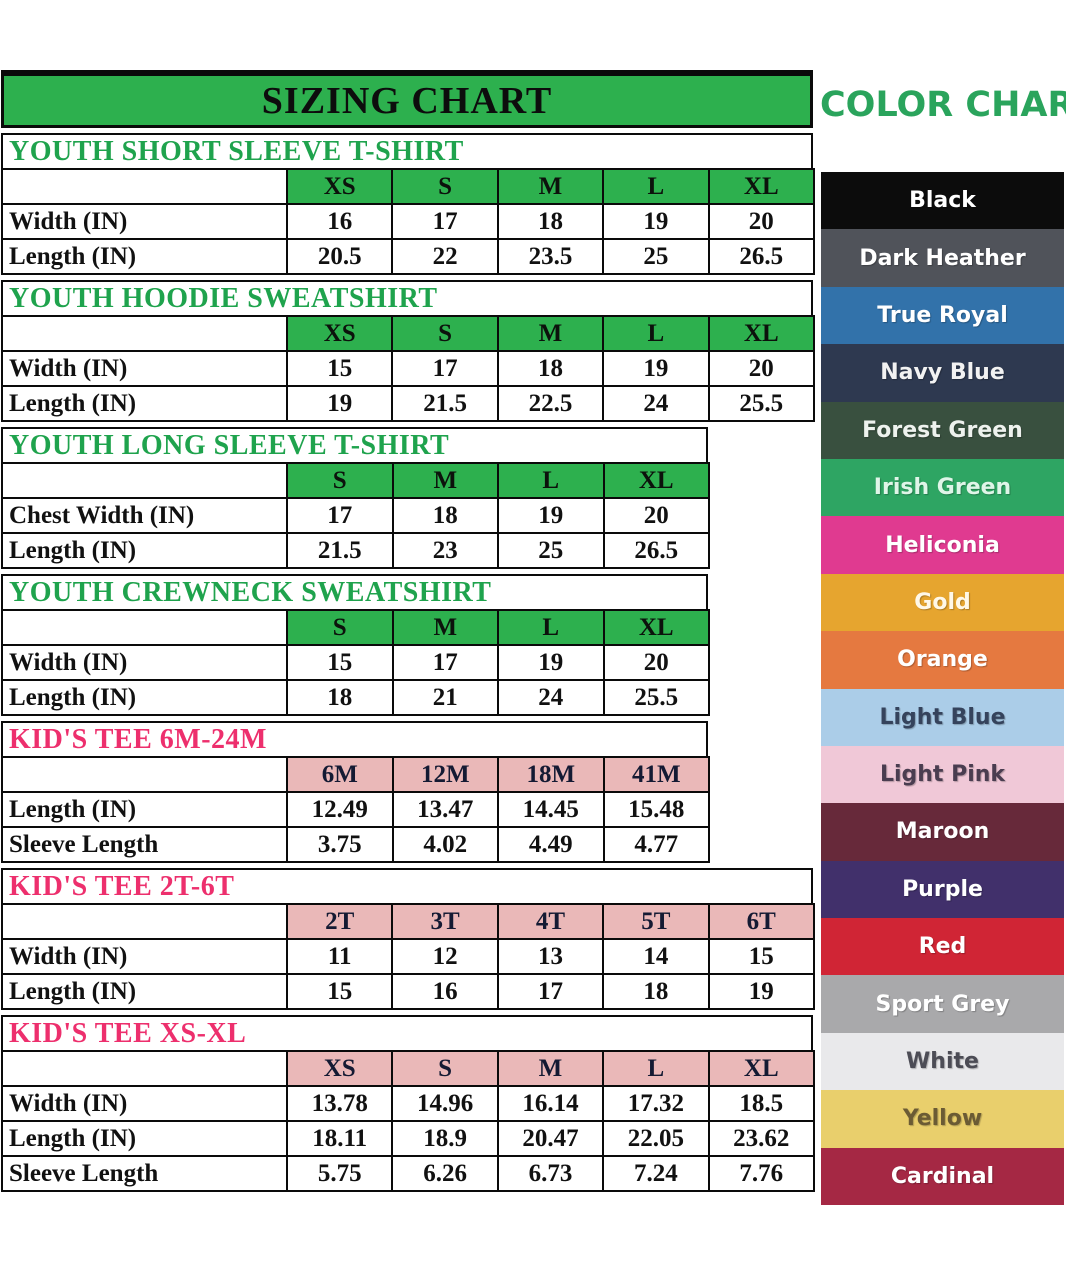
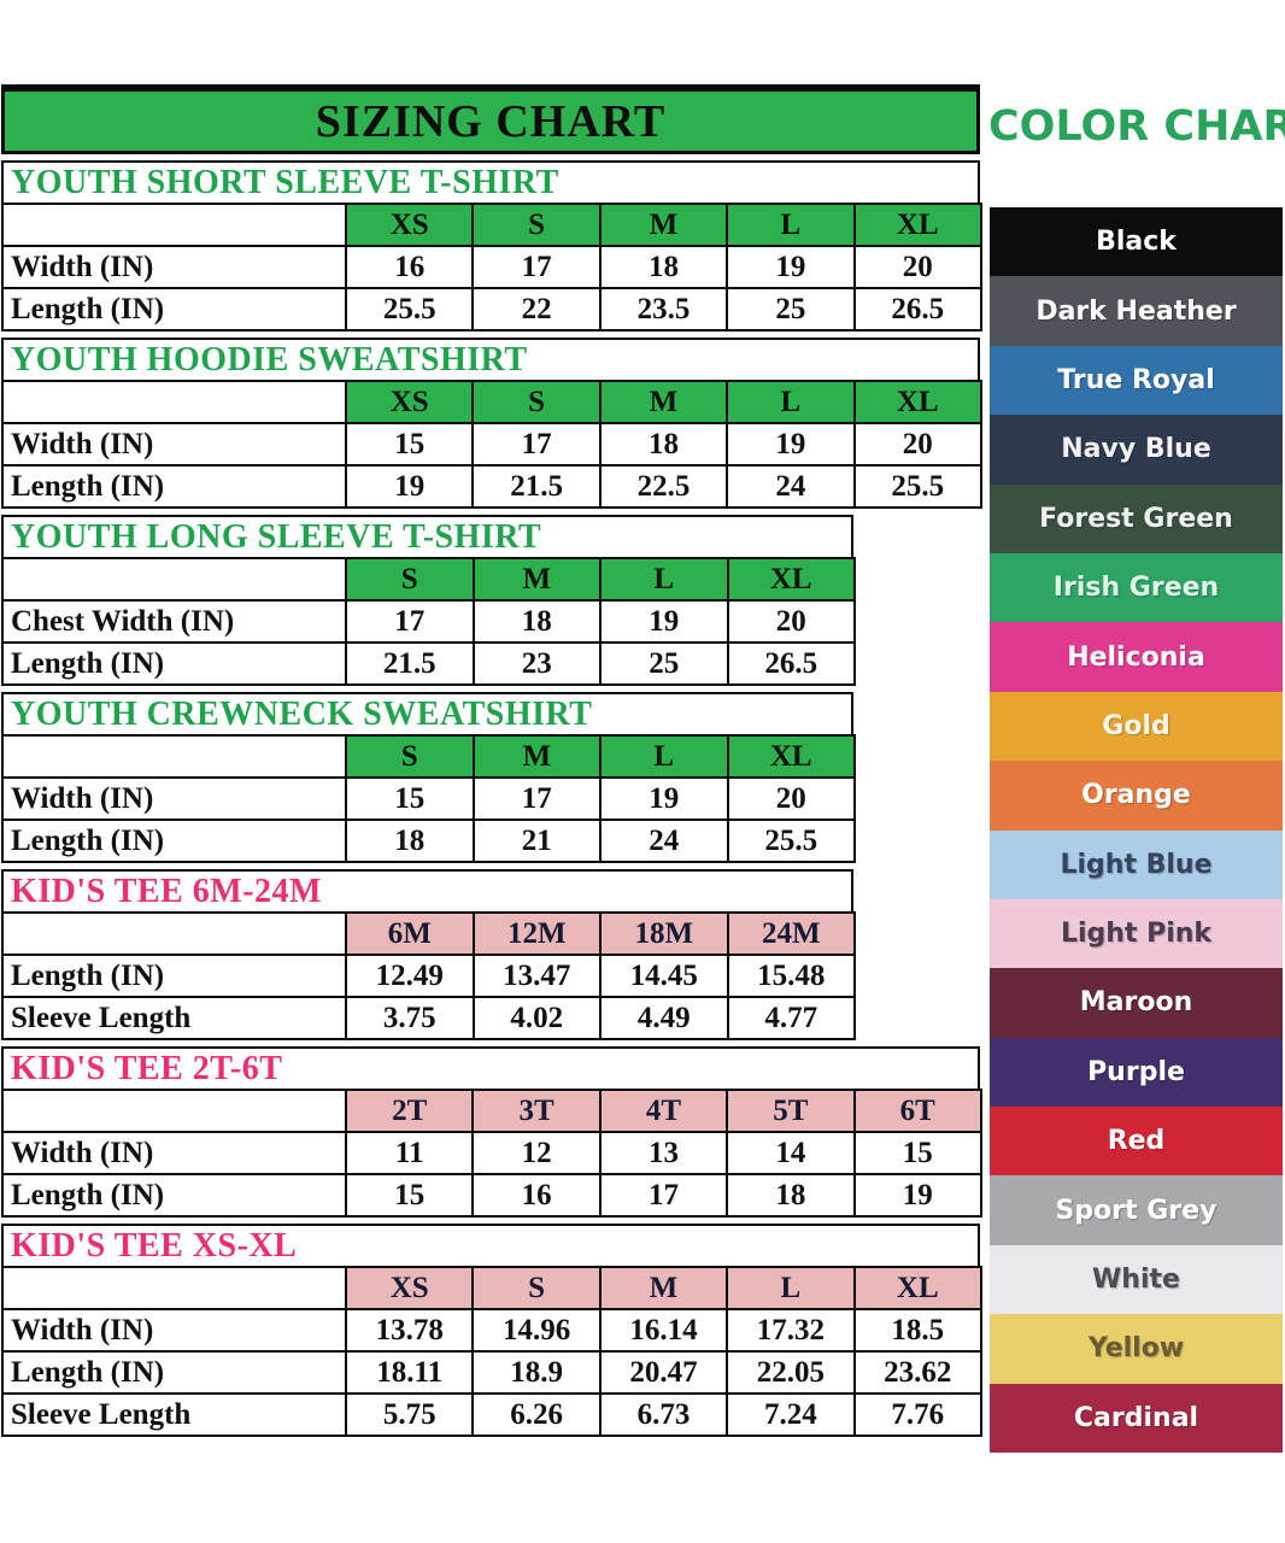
  SIZING CHART
  YOUTH SHORT SLEEVE T-SHIRT
  	XS	S	M	L	XL
  Width (IN)	16	17	18	19	20
- Length (IN)	20.5	22	23.5	25	26.5
+ Length (IN)	25.5	22	23.5	25	26.5
  YOUTH HOODIE SWEATSHIRT
  	XS	S	M	L	XL
  Width (IN)	15	17	18	19	20
  Length (IN)	19	21.5	22.5	24	25.5
  YOUTH LONG SLEEVE T-SHIRT
  	S	M	L	XL
  Chest Width (IN)	17	18	19	20
  Length (IN)	21.5	23	25	26.5
  YOUTH CREWNECK SWEATSHIRT
  	S	M	L	XL
  Width (IN)	15	17	19	20
  Length (IN)	18	21	24	25.5
  KID'S TEE 6M-24M
- 	6M	12M	18M	41M
+ 	6M	12M	18M	24M
  Length (IN)	12.49	13.47	14.45	15.48
  Sleeve Length	3.75	4.02	4.49	4.77
  KID'S TEE 2T-6T
  	2T	3T	4T	5T	6T
  Width (IN)	11	12	13	14	15
  Length (IN)	15	16	17	18	19
  KID'S TEE XS-XL
  	XS	S	M	L	XL
  Width (IN)	13.78	14.96	16.14	17.32	18.5
  Length (IN)	18.11	18.9	20.47	22.05	23.62
  Sleeve Length	5.75	6.26	6.73	7.24	7.76
  COLOR CHAR
  Black
  Dark Heather
  True Royal
  Navy Blue
  Forest Green
  Irish Green
  Heliconia
  Gold
  Orange
  Light Blue
  Light Pink
  Maroon
  Purple
  Red
  Sport Grey
  White
  Yellow
  Cardinal
